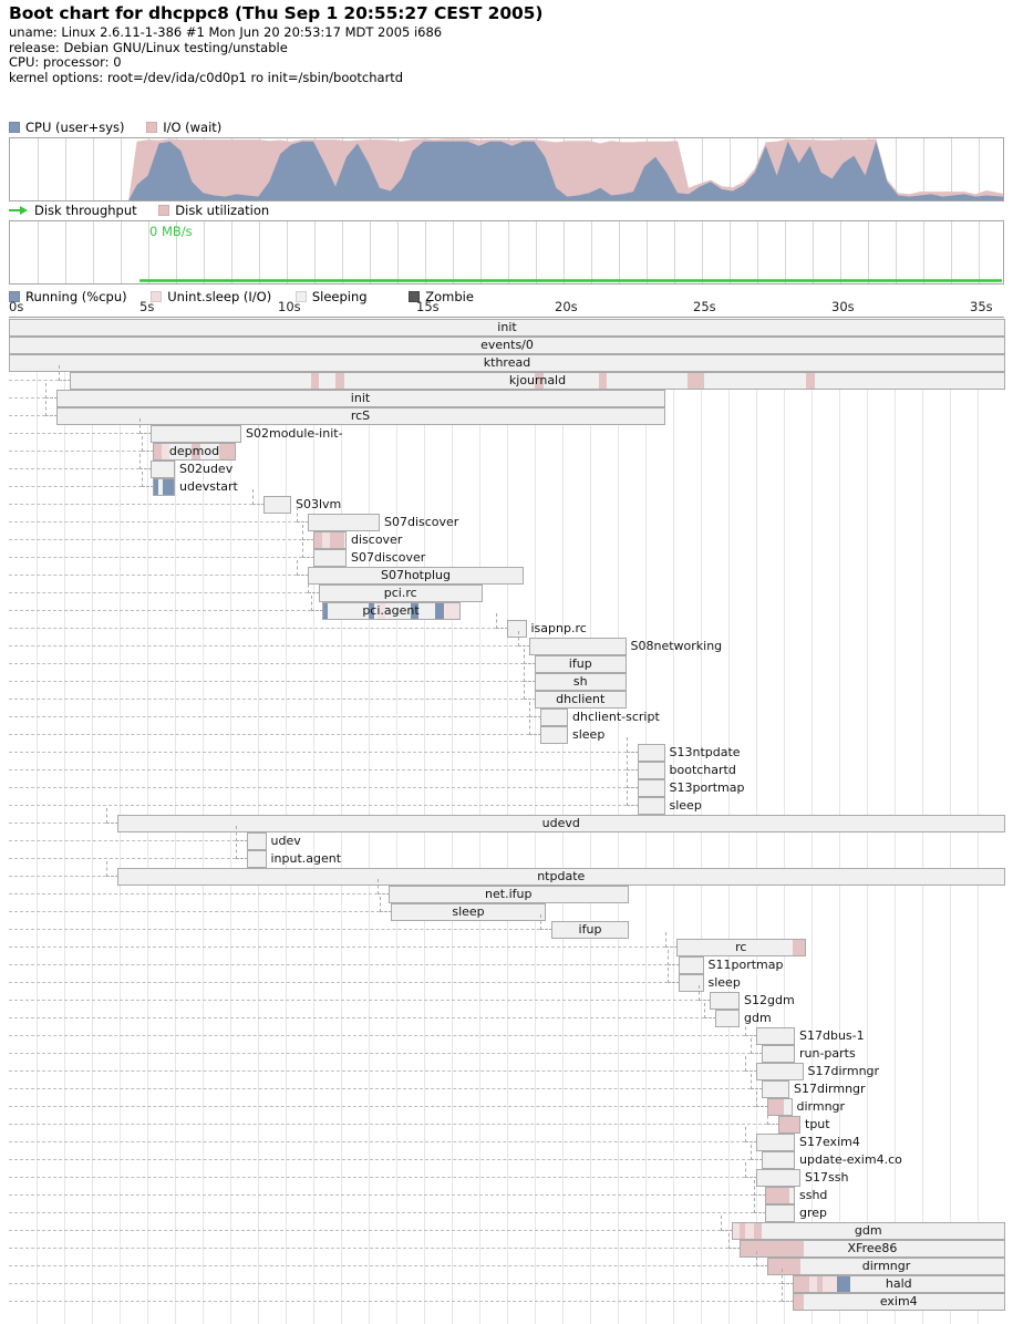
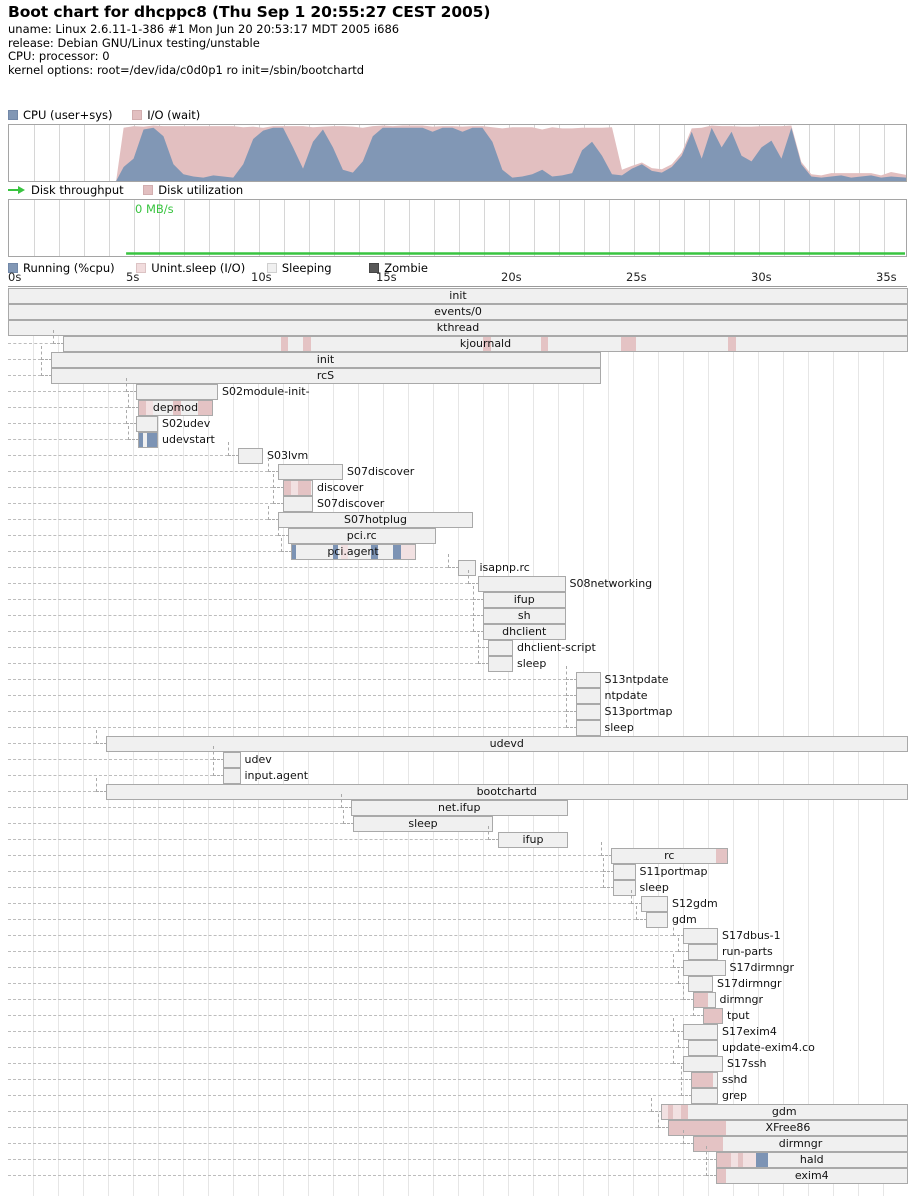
  Boot chart for dhcppc8 (Thu Sep 1 20:55:27 CEST 2005)
  uname: Linux 2.6.11-1-386 #1 Mon Jun 20 20:53:17 MDT 2005 i686
  release: Debian GNU/Linux testing/unstable
  CPU: processor: 0
  kernel options: root=/dev/ida/c0d0p1 ro init=/sbin/bootchartd
  CPU (user+sys) I/O (wait)
  Disk throughput Disk utilization
  0 MB/s
  Running (%cpu) Unint.sleep (I/O) Sleeping Zombie
  0s
  5s
  10s
  15s
  20s
  25s
  30s
  35s
  init
  events/0
  kthread
  kjournald
  init
  rcS
  S02module-init-
  depmod
  S02udev
  udevstart
  S03lvm
  S07discover
  discover
  S07discover
  S07hotplug
  pci.rc
  pci.agent
  isapnp.rc
  S08networking
  ifup
  sh
  dhclient
  dhclient-script
  sleep
  S13ntpdate
- bootchartd
+ ntpdate
  S13portmap
  sleep
  udevd
  udev
  input.agent
- ntpdate
+ bootchartd
  net.ifup
  sleep
  ifup
  rc
  S11portmap
  sleep
  S12gdm
  gdm
  S17dbus-1
  run-parts
  S17dirmngr
  S17dirmngr
  dirmngr
  tput
  S17exim4
  update-exim4.co
  S17ssh
  sshd
  grep
  gdm
  XFree86
  dirmngr
  hald
  exim4
